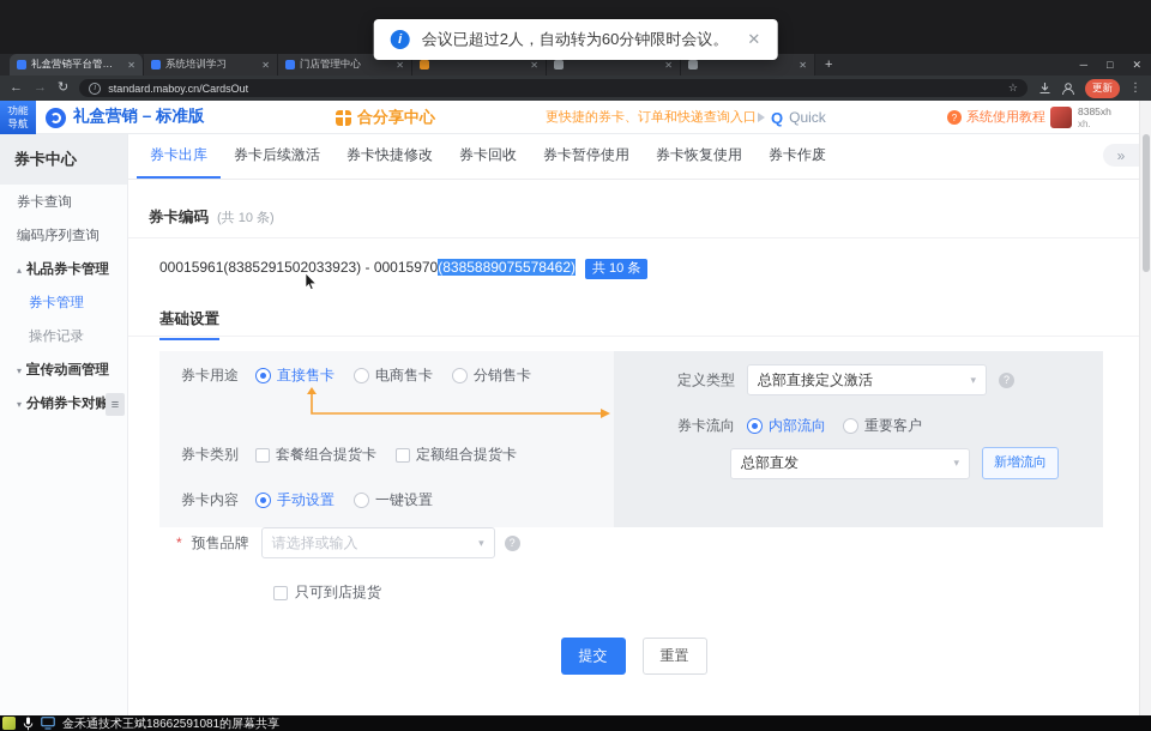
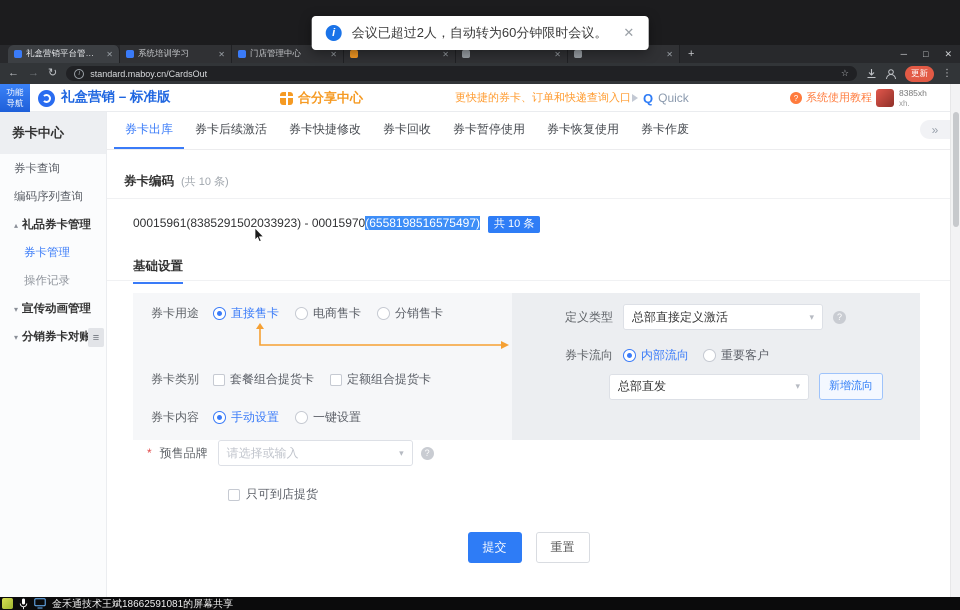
  i
  会议已超过2人，自动转为60分钟限时会议。
  ✕
  礼盒营销平台管理中
  ✕
  系统培训学习
  ✕
  门店管理中心
  ✕
  ✕
  ✕
  ✕
  +
  ─
  □
  ✕
  ←
  →
  ↻
  standard.maboy.cn/CardsOut
  ☆
  更新
  ⋮
  功能
  导航
  礼盒营销 – 标准版
  合分享中心
  更快捷的券卡、订单和快递查询入口
  Q
  Quick
  ?
  系统使用教程
  8385xh
  xh.
  券卡中心
  券卡查询
  编码序列查询
  ▴
  礼品券卡管理
  券卡管理
  操作记录
  ▾
  宣传动画管理
  ▾
  分销券卡对账
  ≡
  券卡出库
  券卡后续激活
  券卡快捷修改
  券卡回收
  券卡暂停使用
  券卡恢复使用
  券卡作废
  »
  券卡编码
  (共 10 条)
- 00015961(8385291502033923) - 00015970(8385889075578462) 共 10 条
+ 00015961(8385291502033923) - 00015970(6558198516575497) 共 10 条
  基础设置
  券卡用途
  直接售卡
  电商售卡
  分销售卡
  券卡类别
  套餐组合提货卡
  定额组合提货卡
  券卡内容
  手动设置
  一键设置
  定义类型
  总部直接定义激活
  ▾
  ?
  券卡流向
  内部流向
  重要客户
  总部直发
  ▾
  新增流向
  *
  预售品牌
  请选择或输入
  ▾
  ?
  只可到店提货
  提交
  重置
  金禾通技术王斌18662591081的屏幕共享
